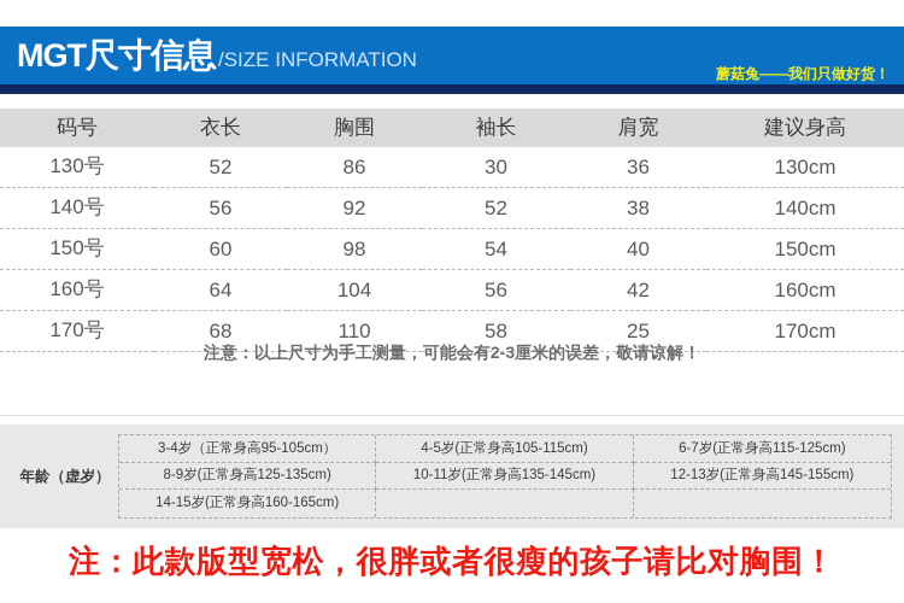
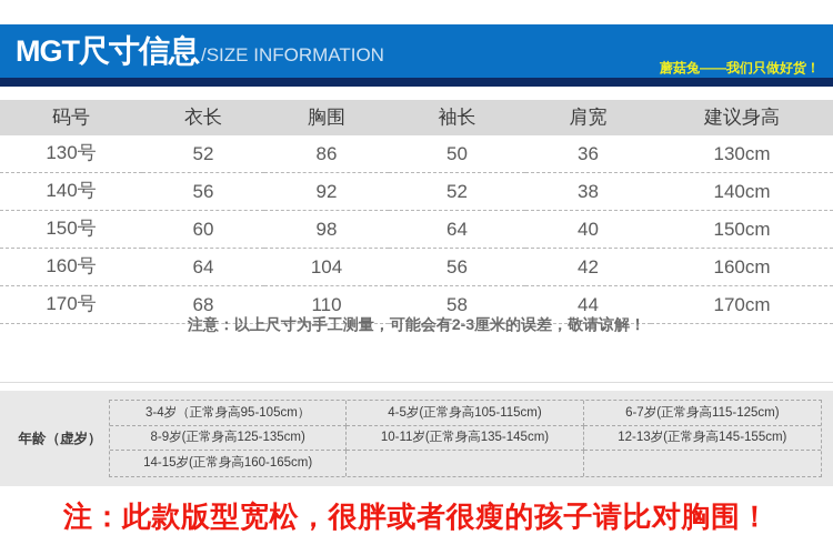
  MGT
  尺寸信息
  /SIZE INFORMATION
  蘑菇兔——我们只做好货！
  码号	衣长	胸围	袖长	肩宽	建议身高
- 130号	52	86	30	36	130cm
+ 130号	52	86	50	36	130cm
  140号	56	92	52	38	140cm
- 150号	60	98	54	40	150cm
+ 150号	60	98	64	40	150cm
  160号	64	104	56	42	160cm
- 170号	68	110	58	25	170cm
+ 170号	68	110	58	44	170cm
  注意：以上尺寸为手工测量，可能会有2-3厘米的误差，敬请谅解！
  年龄（虚岁）
  3-4岁（正常身高95-105cm）
  4-5岁(正常身高105-115cm)
  6-7岁(正常身高115-125cm)
  8-9岁(正常身高125-135cm)
  10-11岁(正常身高135-145cm)
  12-13岁(正常身高145-155cm)
  14-15岁(正常身高160-165cm)
  注：此款版型宽松，很胖或者很瘦的孩子请比对胸围！
